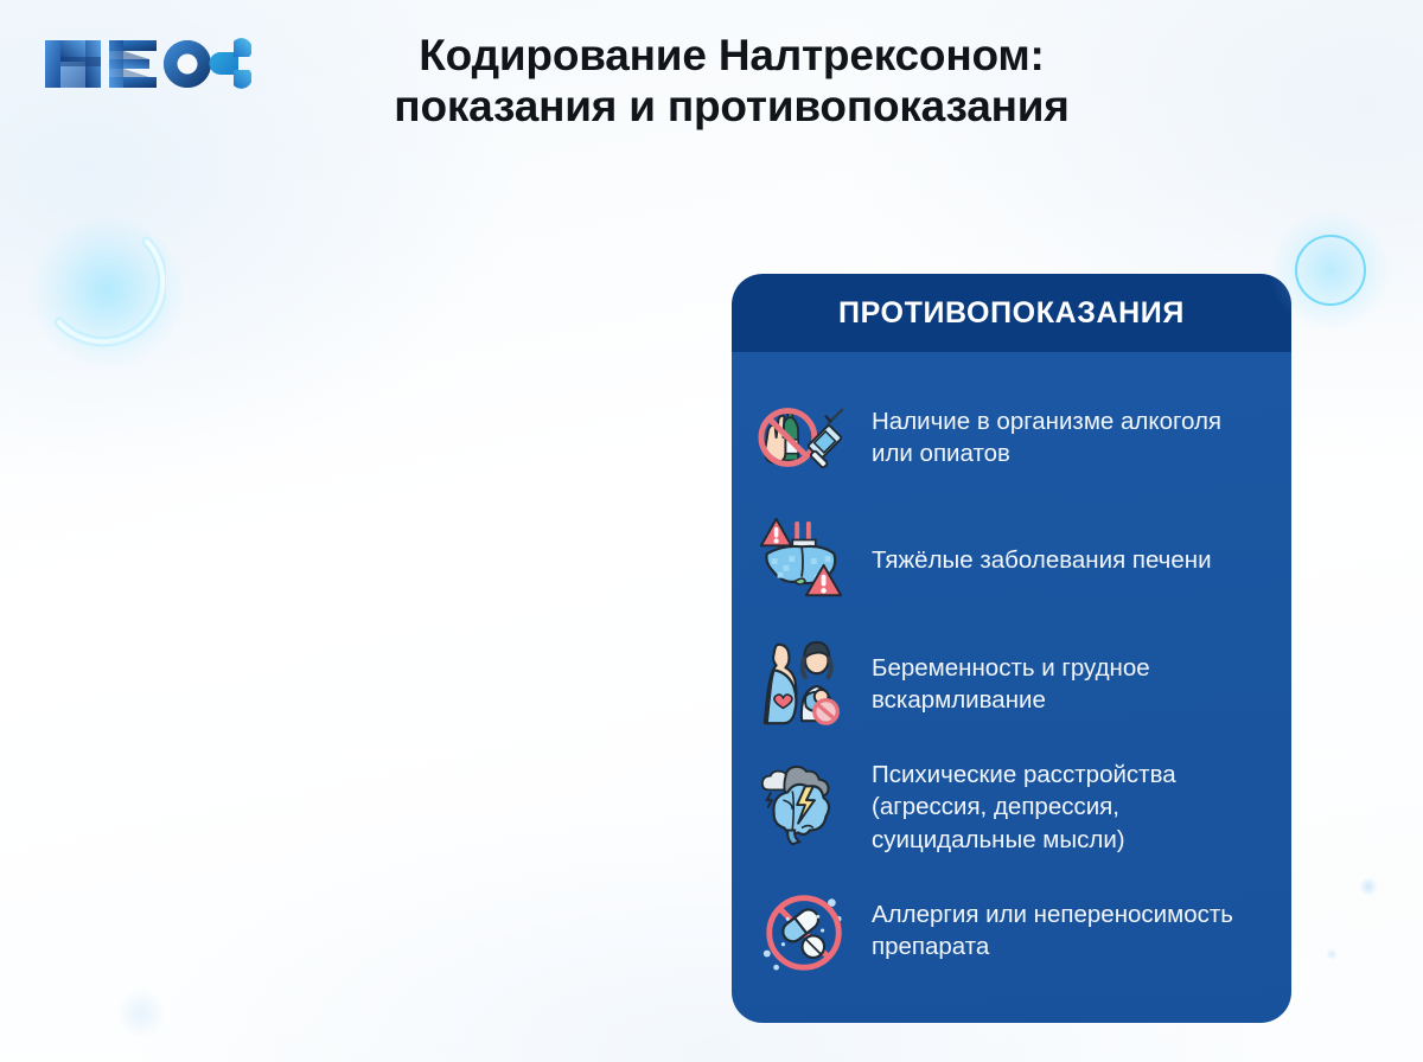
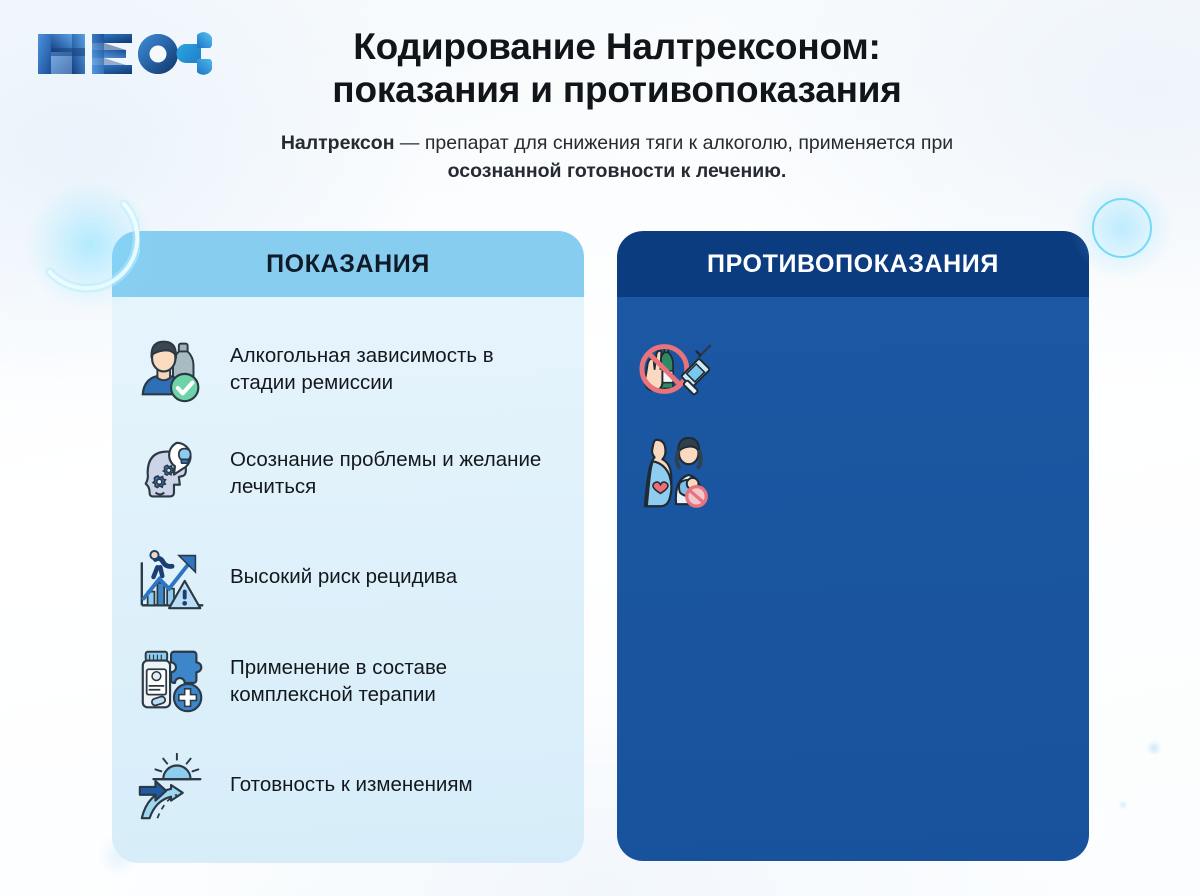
  Кодирование Налтрексоном:
  показания и противопоказания
+ Налтрексон — препарат для снижения тяги к алкоголю, применяется при осознанной готовности к лечению.
+ ПОКАЗАНИЯ
+ Алкогольная зависимость в стадии ремиссии
+ Осознание проблемы и желание лечиться
+ Высокий риск рецидива
+ Применение в составе комплексной терапии
+ Готовность к изменениям
  ПРОТИВОПОКАЗАНИЯ
- Наличие в организме алкоголя или опиатов
- Тяжёлые заболевания печени
- Беременность и грудное вскармливание
- Психические расстройства (агрессия, депрессия, суицидальные мысли)
- Аллергия или непереносимость препарата
